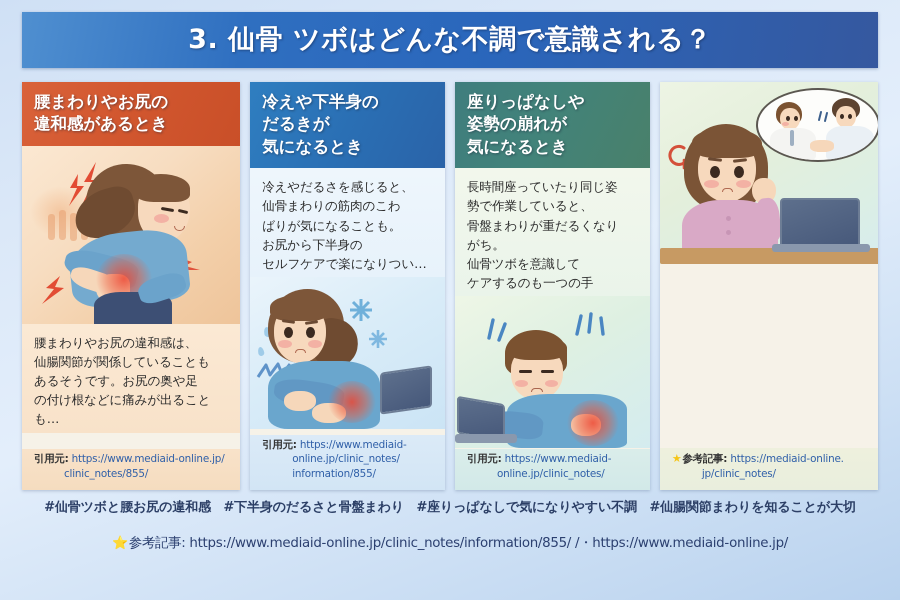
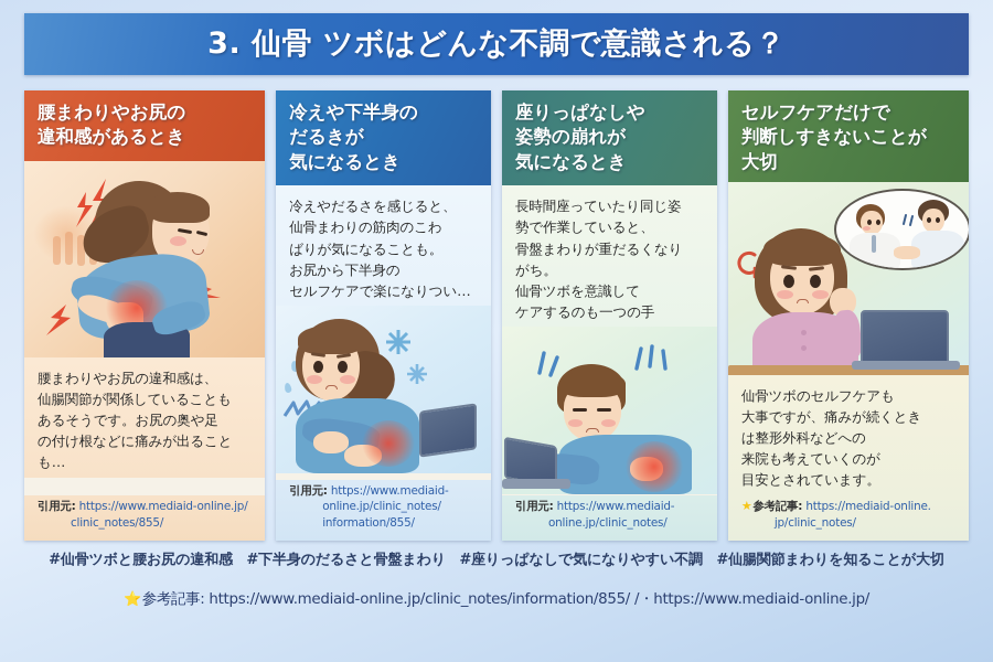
  3. 仙骨 ツボはどんな不調で意識される？
  腰まわりやお尻の
  違和感があるとき
  腰まわりやお尻の違和感は、
  仙腸関節が関係していることも
  あるそうです。お尻の奥や足
  の付け根などに痛みが出ること
  も…
  引用元: https://www.mediaid-online.jp/
  clinic_notes/855/
  冷えや下半身の
  だるきが
  気になるとき
  冷えやだるさを感じると、
  仙骨まわりの筋肉のこわ
  ばりが気になることも。
  お尻から下半身の
  セルフケアで楽になりつい…
  引用元: https://www.mediaid-
  online.jp/clinic_notes/
  information/855/
  座りっぱなしや
  姿勢の崩れが
  気になるとき
  長時間座っていたり同じ姿
  勢で作業していると、
  骨盤まわりが重だるくなり
  がち。
  仙骨ツボを意識して
  ケアするのも一つの手
  引用元: https://www.mediaid-
  online.jp/clinic_notes/
+ セルフケアだけで
+ 判断しすきないことが
+ 大切
+ 仙骨ツボのセルフケアも
+ 大事ですが、痛みが続くとき
+ は整形外科などへの
+ 来院も考えていくのが
+ 目安とされています。
  ★参考記事: https://mediaid-online.
  jp/clinic_notes/
  #仙骨ツボと腰お尻の違和感 #下半身のだるさと骨盤まわり #座りっぱなしで気になりやすい不調 #仙腸関節まわりを知ることが大切
  ⭐参考記事: https://www.mediaid-online.jp/clinic_notes/information/855/ /・https://www.mediaid-online.jp/
